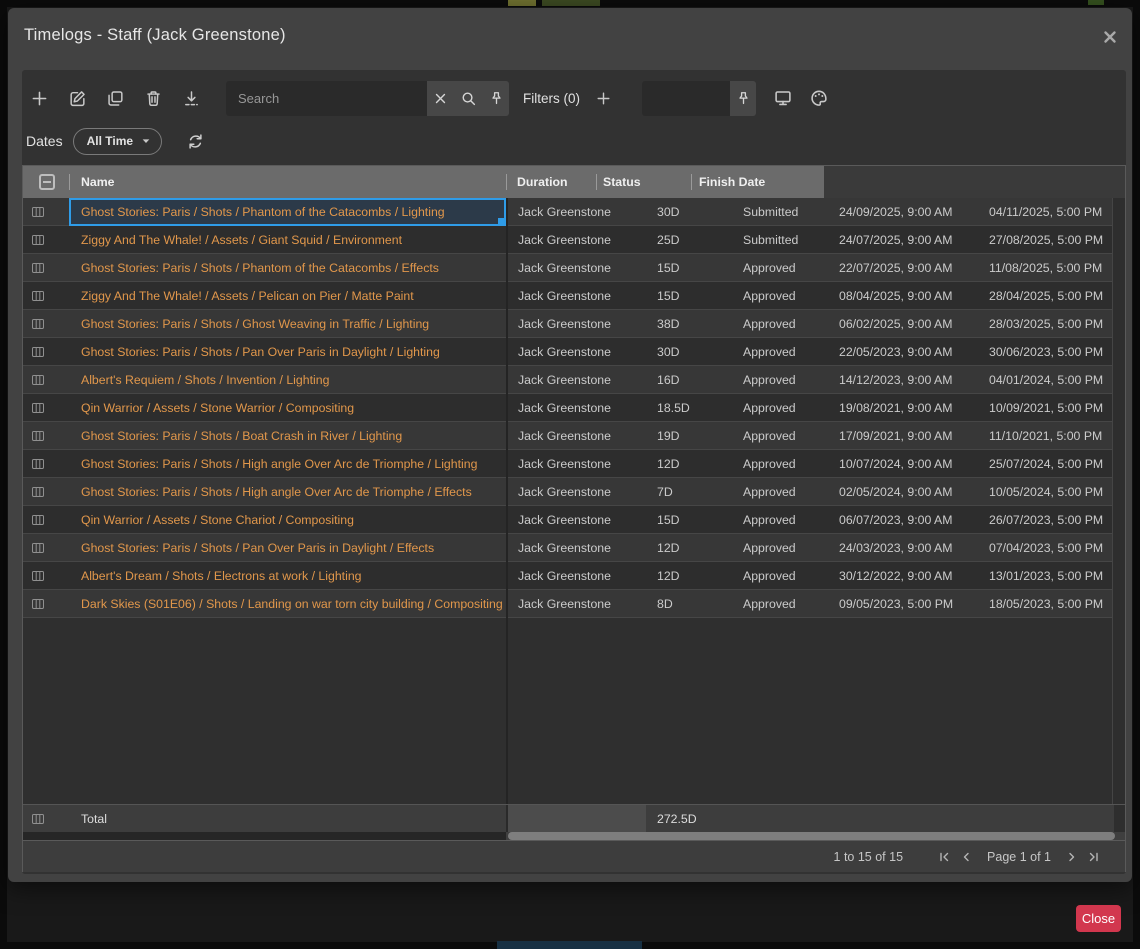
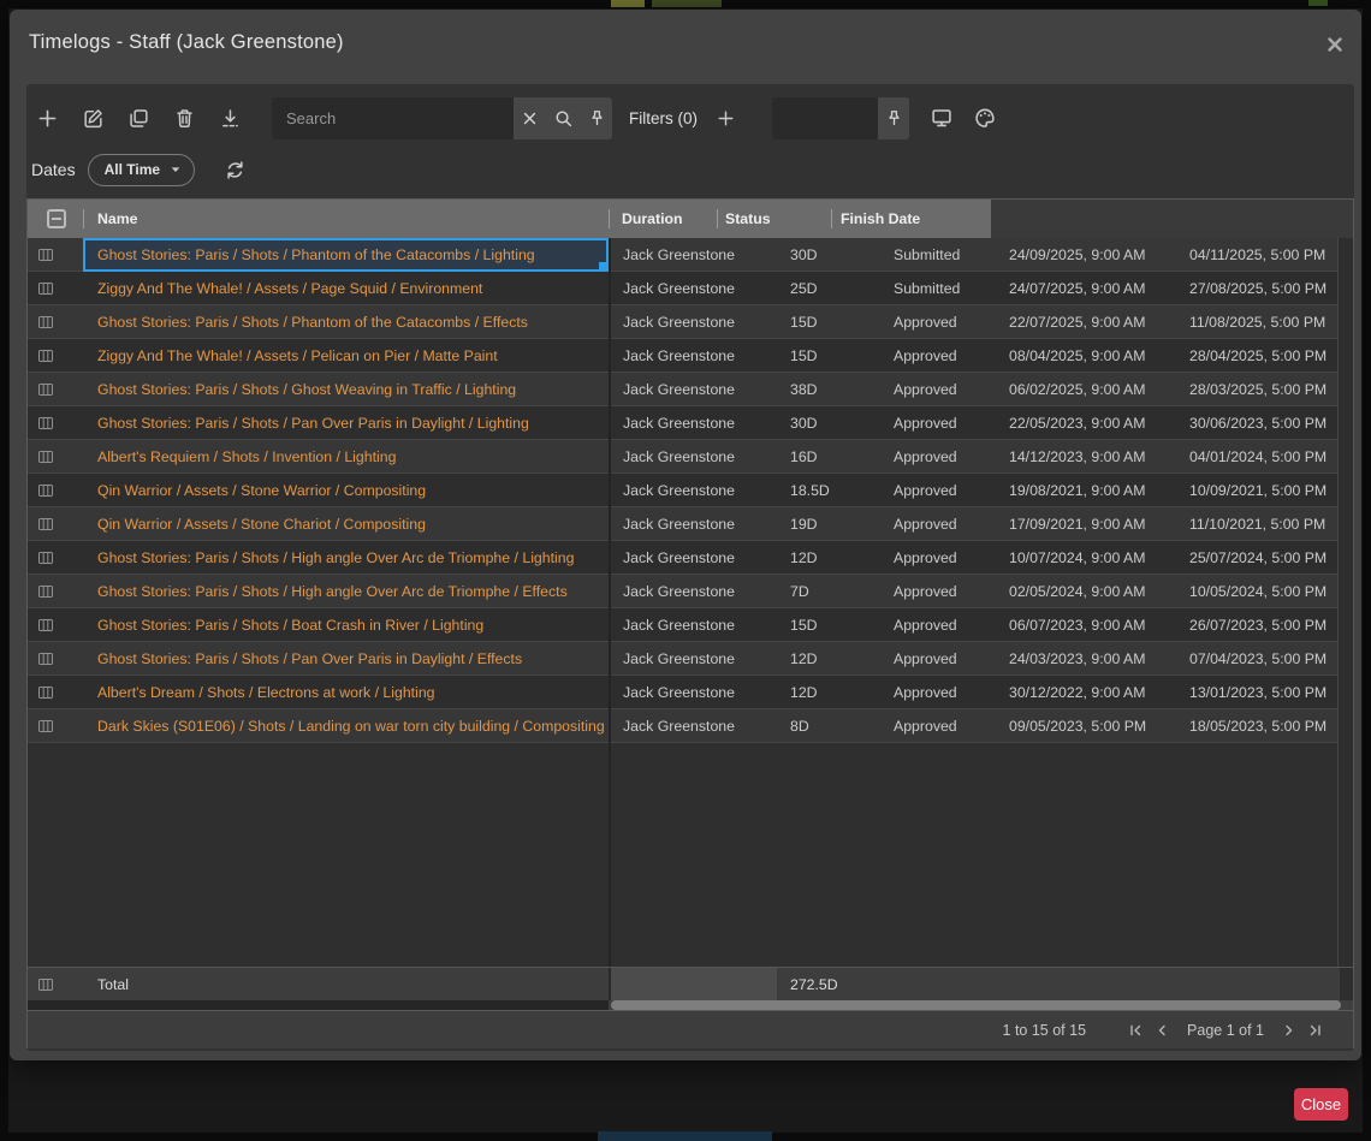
  Timelogs - Staff (Jack Greenstone)
  Search
  Filters (0)
  Dates
  All Time
  Name
  Duration
  Status
  Finish Date
  Ghost Stories: Paris / Shots / Phantom of the Catacombs / Lighting
  Jack Greenstone
  30D
  Submitted
  24/09/2025, 9:00 AM
  04/11/2025, 5:00 PM
- Ziggy And The Whale! / Assets / Giant Squid / Environment
+ Ziggy And The Whale! / Assets / Page Squid / Environment
  Jack Greenstone
  25D
  Submitted
  24/07/2025, 9:00 AM
  27/08/2025, 5:00 PM
  Ghost Stories: Paris / Shots / Phantom of the Catacombs / Effects
  Jack Greenstone
  15D
  Approved
  22/07/2025, 9:00 AM
  11/08/2025, 5:00 PM
  Ziggy And The Whale! / Assets / Pelican on Pier / Matte Paint
  Jack Greenstone
  15D
  Approved
  08/04/2025, 9:00 AM
  28/04/2025, 5:00 PM
  Ghost Stories: Paris / Shots / Ghost Weaving in Traffic / Lighting
  Jack Greenstone
  38D
  Approved
  06/02/2025, 9:00 AM
  28/03/2025, 5:00 PM
  Ghost Stories: Paris / Shots / Pan Over Paris in Daylight / Lighting
  Jack Greenstone
  30D
  Approved
  22/05/2023, 9:00 AM
  30/06/2023, 5:00 PM
  Albert's Requiem / Shots / Invention / Lighting
  Jack Greenstone
  16D
  Approved
  14/12/2023, 9:00 AM
  04/01/2024, 5:00 PM
  Qin Warrior / Assets / Stone Warrior / Compositing
  Jack Greenstone
  18.5D
  Approved
  19/08/2021, 9:00 AM
  10/09/2021, 5:00 PM
- Ghost Stories: Paris / Shots / Boat Crash in River / Lighting
+ Qin Warrior / Assets / Stone Chariot / Compositing
  Jack Greenstone
  19D
  Approved
  17/09/2021, 9:00 AM
  11/10/2021, 5:00 PM
  Ghost Stories: Paris / Shots / High angle Over Arc de Triomphe / Lighting
  Jack Greenstone
  12D
  Approved
  10/07/2024, 9:00 AM
  25/07/2024, 5:00 PM
  Ghost Stories: Paris / Shots / High angle Over Arc de Triomphe / Effects
  Jack Greenstone
  7D
  Approved
  02/05/2024, 9:00 AM
  10/05/2024, 5:00 PM
- Qin Warrior / Assets / Stone Chariot / Compositing
+ Ghost Stories: Paris / Shots / Boat Crash in River / Lighting
  Jack Greenstone
  15D
  Approved
  06/07/2023, 9:00 AM
  26/07/2023, 5:00 PM
  Ghost Stories: Paris / Shots / Pan Over Paris in Daylight / Effects
  Jack Greenstone
  12D
  Approved
  24/03/2023, 9:00 AM
  07/04/2023, 5:00 PM
  Albert's Dream / Shots / Electrons at work / Lighting
  Jack Greenstone
  12D
  Approved
  30/12/2022, 9:00 AM
  13/01/2023, 5:00 PM
  Dark Skies (S01E06) / Shots / Landing on war torn city building / Compositing
  Jack Greenstone
  8D
  Approved
  09/05/2023, 5:00 PM
  18/05/2023, 5:00 PM
  Total
  272.5D
  1 to 15 of 15
  Page 1 of 1
  Close
